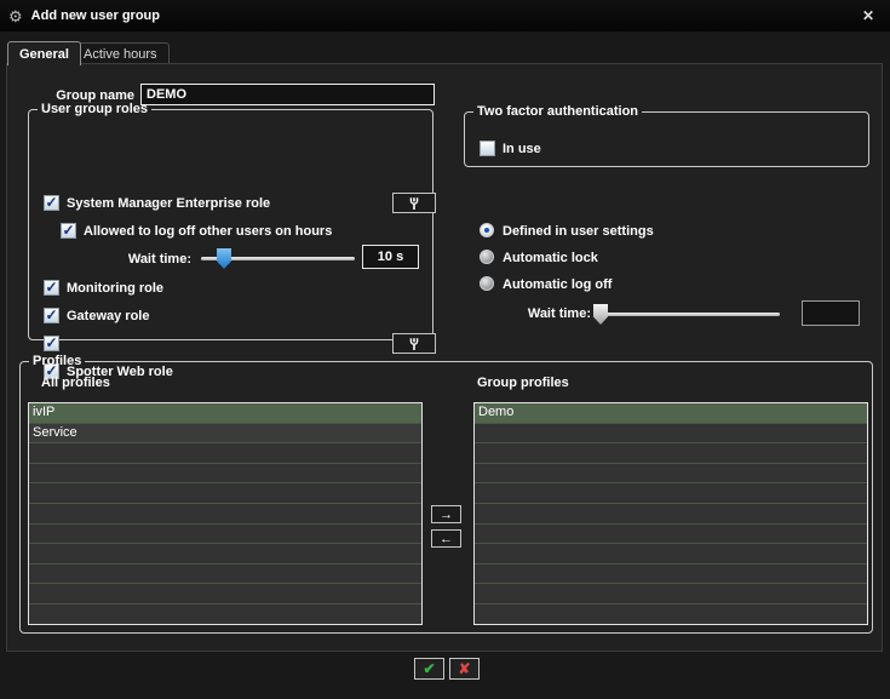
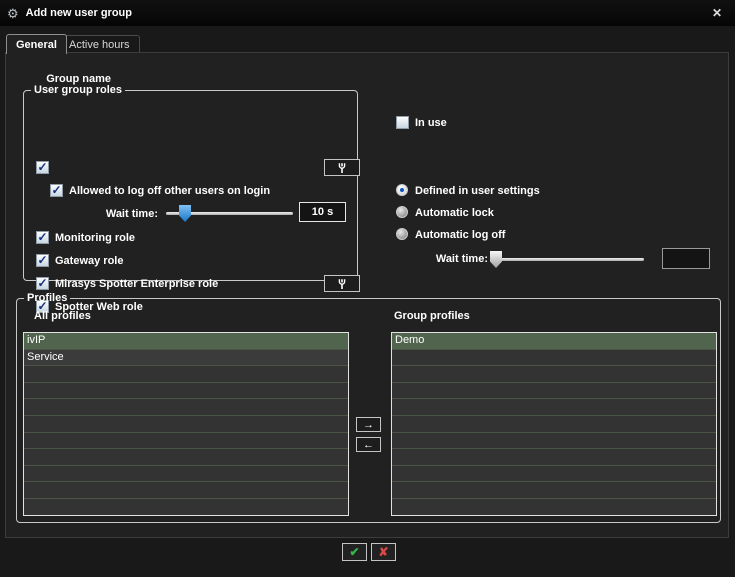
  ⚙
  Add new user group
  ✕
  General
  Active hours
  Group name
- DEMO
  User group roles
  ✓
- System Manager Enterprise role
  ✓
- Allowed to log off other users on hours
+ Allowed to log off other users on login
  Wait time:
  10 s
  ✓
  Monitoring role
  ✓
  Gateway role
  ✓
+ Mirasys Spotter Enterprise role
  ✓
  Spotter Web role
- Two factor authentication
  In use
  Defined in user settings
  Automatic lock
  Automatic log off
  Wait time:
  Profiles
  All profiles
  ivIP
  Service
  Group profiles
  Demo
  →
  ←
  ✔
  ✘
